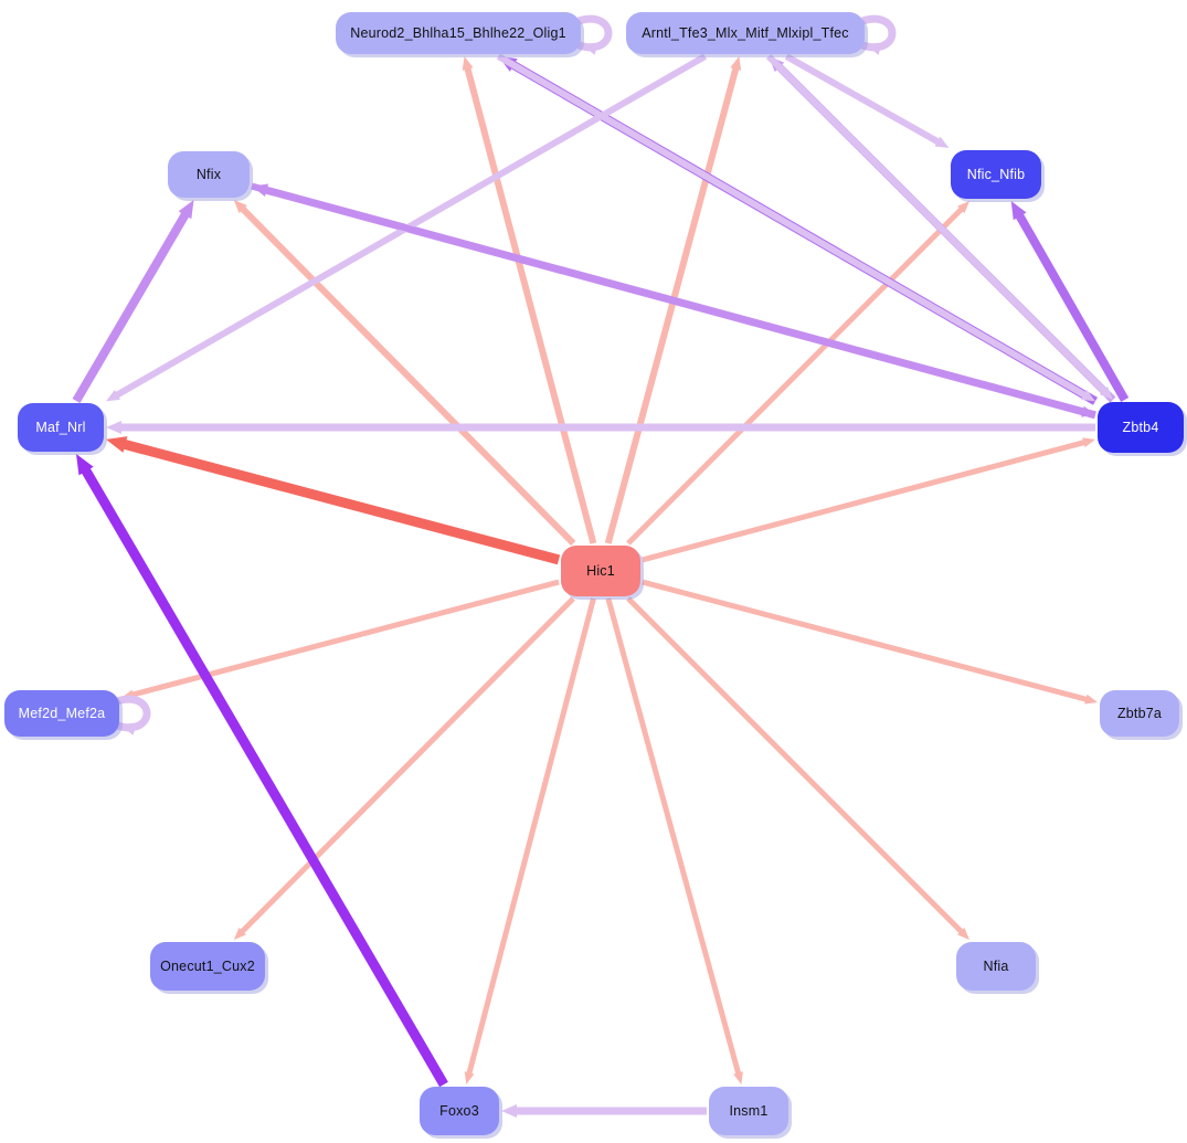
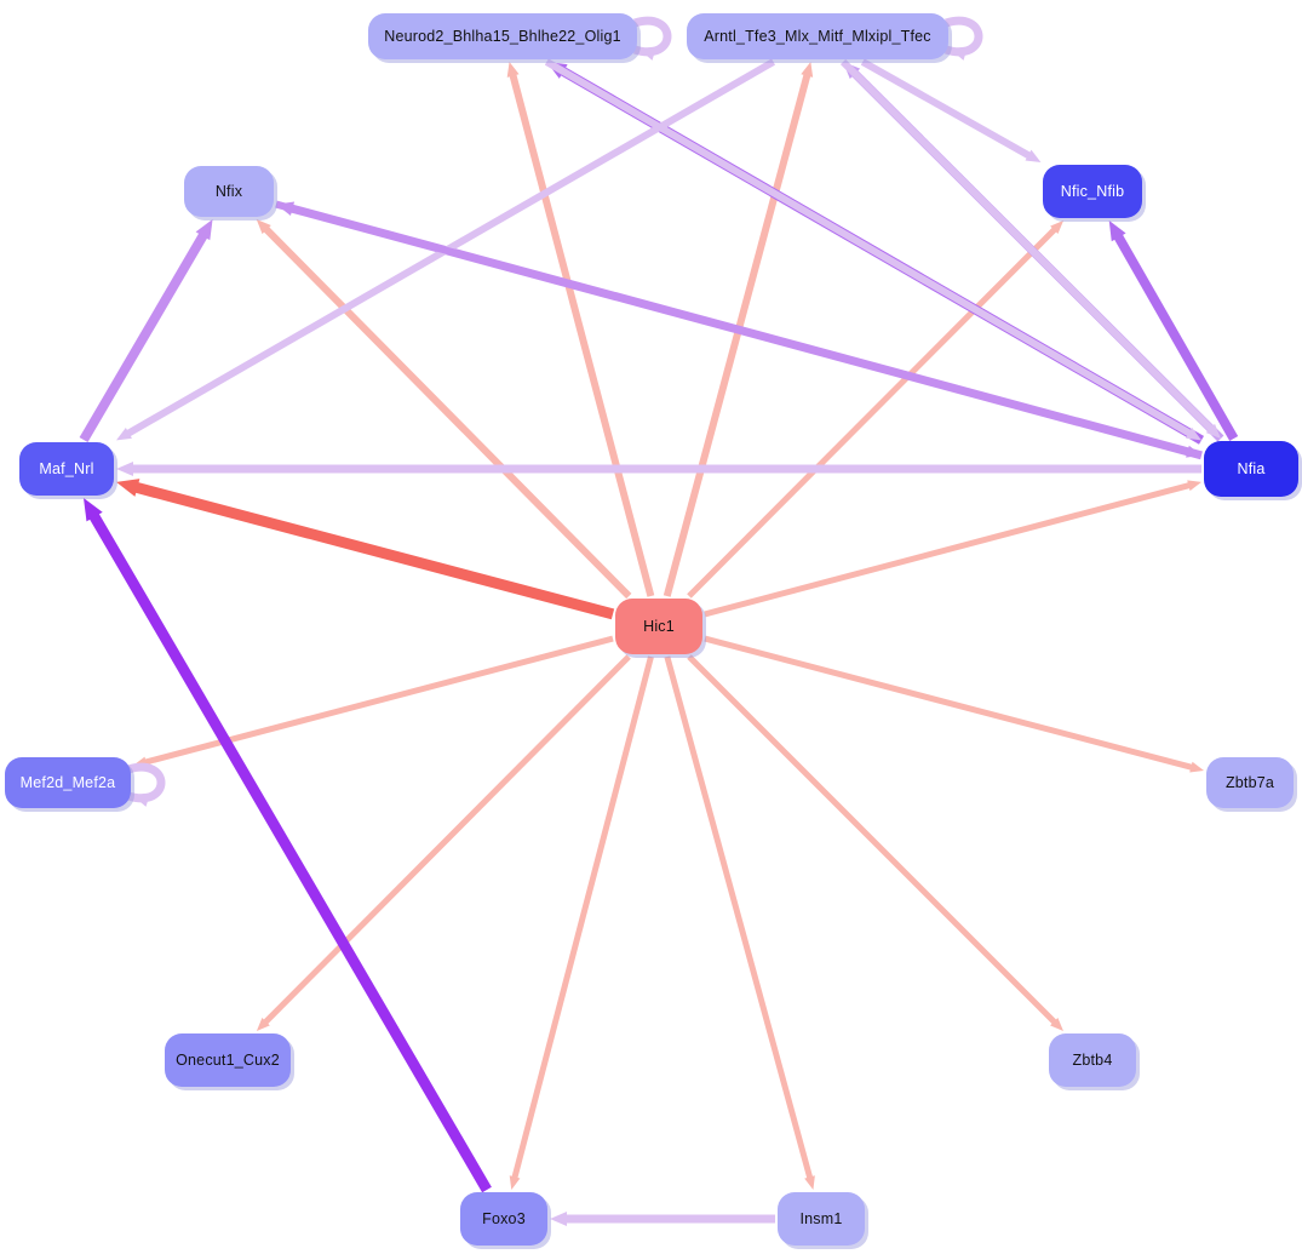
  Neurod2_Bhlha15_Bhlhe22_Olig1
  Arntl_Tfe3_Mlx_Mitf_Mlxipl_Tfec
  Nfix
  Nfic_Nfib
  Maf_Nrl
- Zbtb4
+ Nfia
  Hic1
  Mef2d_Mef2a
  Zbtb7a
  Onecut1_Cux2
- Nfia
+ Zbtb4
  Foxo3
  Insm1
